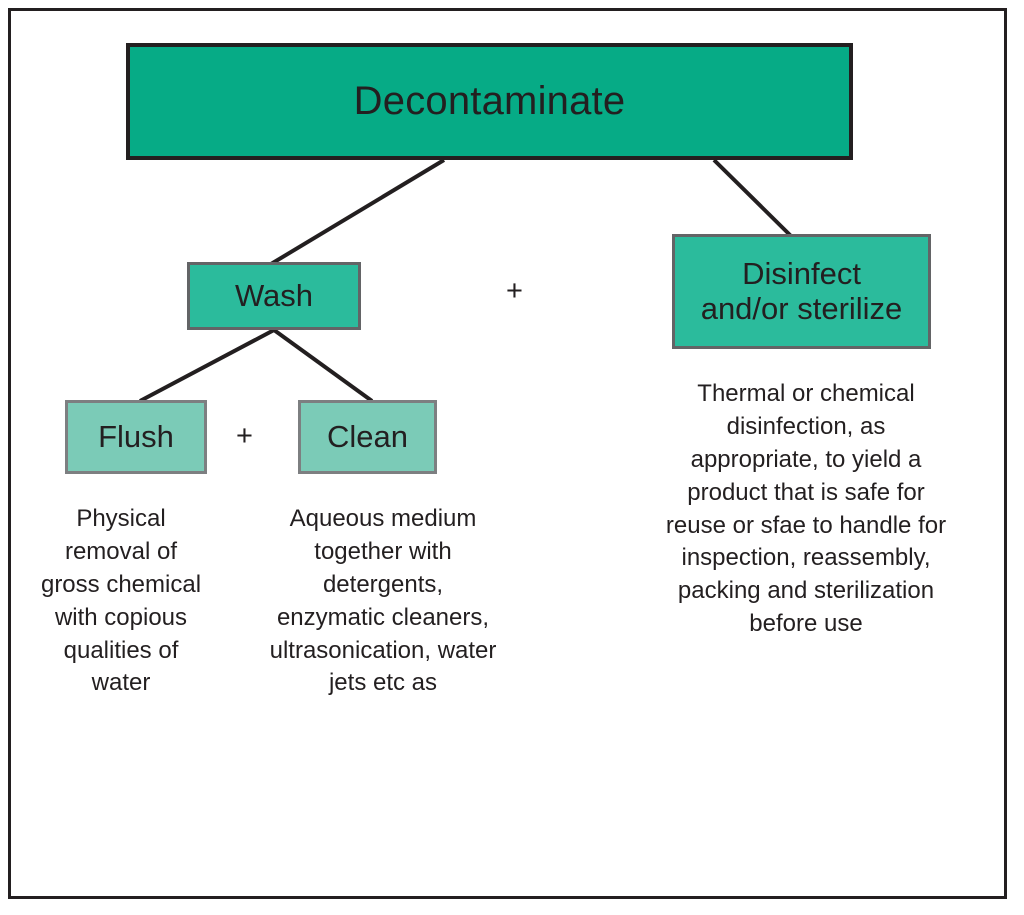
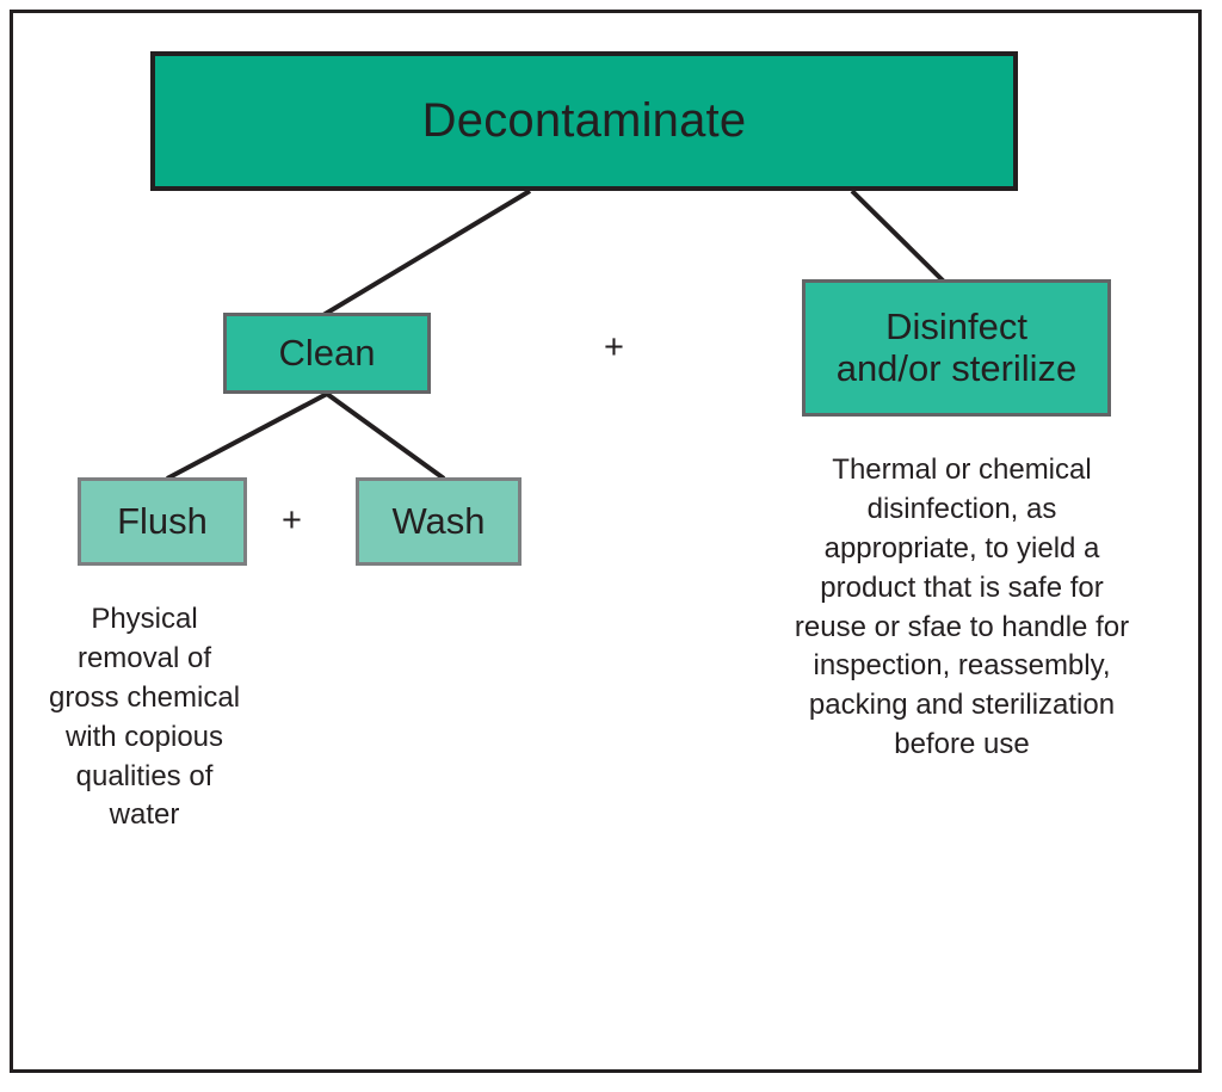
  Decontaminate
- Wash
+ Clean
  Disinfect
  and/or sterilize
  Flush
- Clean
+ Wash
  +
  +
  Physical removal of gross chemical with copious qualities of water
- Aqueous medium together with detergents, enzymatic cleaners, ultrasonication, water jets etc as
  Thermal or chemical disinfection, as appropriate, to yield a product that is safe for reuse or sfae to handle for inspection, reassembly, packing and sterilization before use
